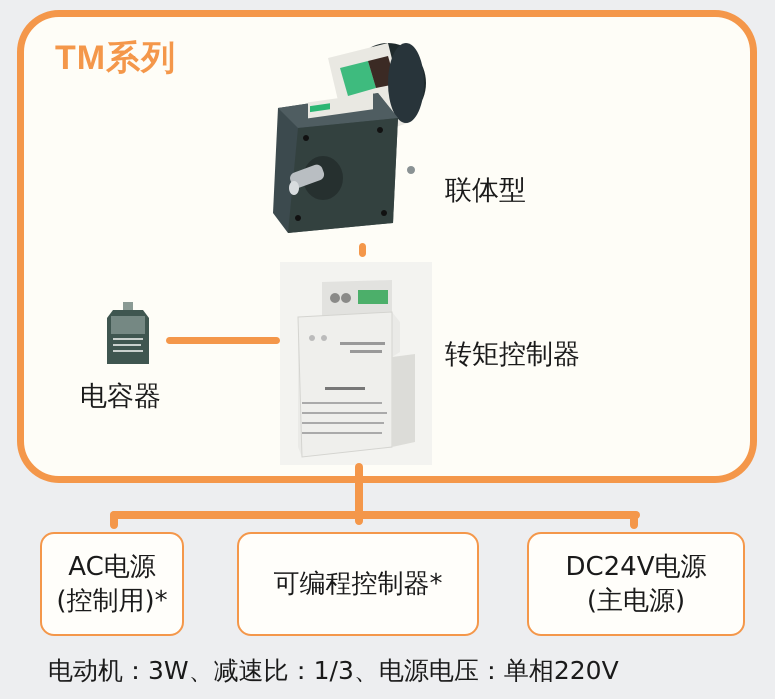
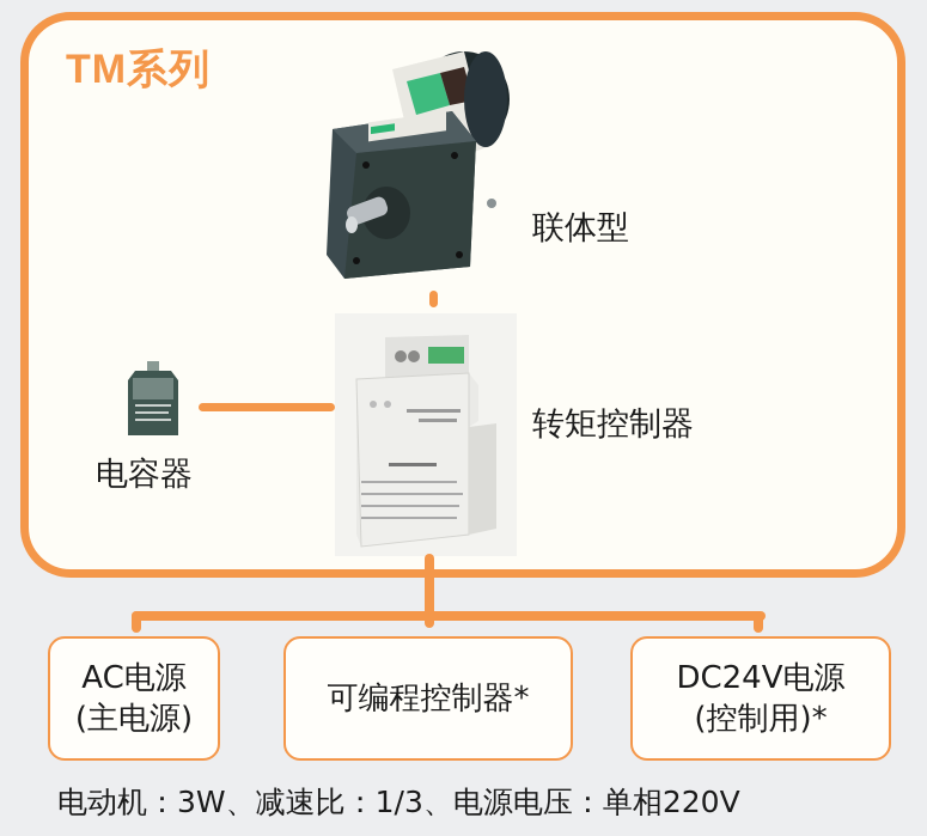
  TM系列
  联体型
  转矩控制器
  电容器
  AC电源
- (控制用)*
+ (主电源)
  可编程控制器*
  DC24V电源
- (主电源)
+ (控制用)*
  电动机：3W、减速比：1/3、电源电压：单相220V
